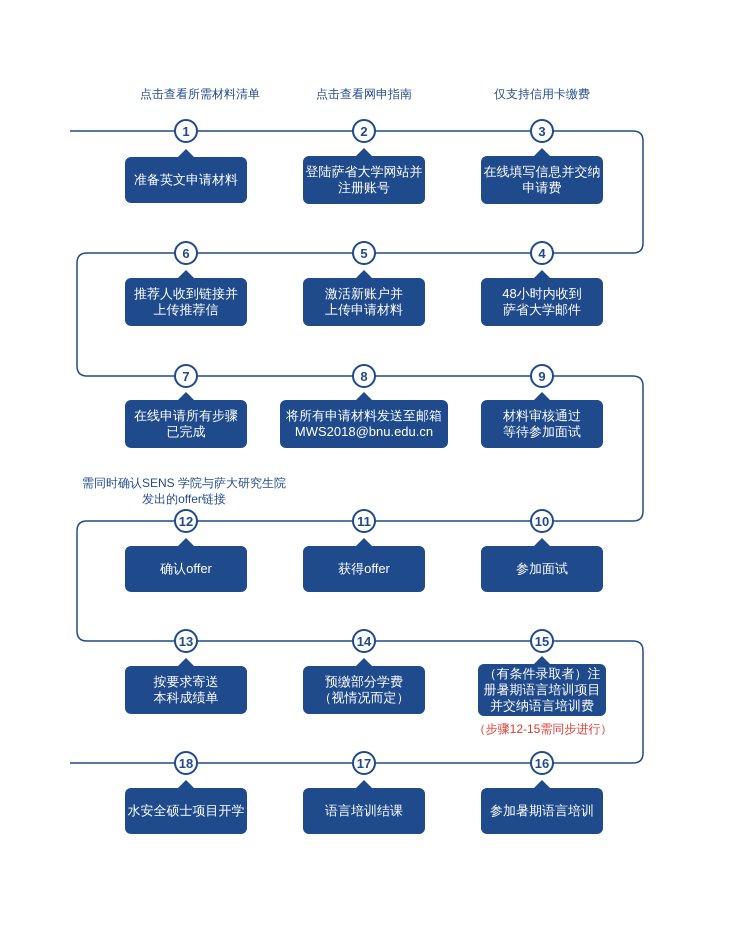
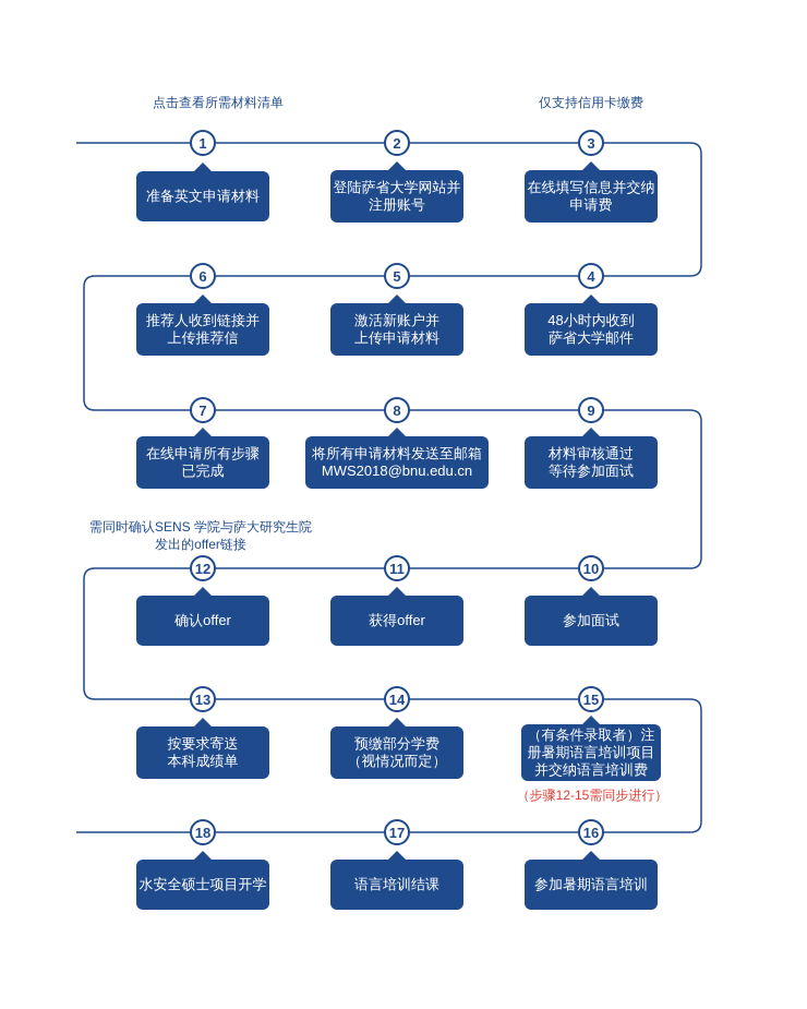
  点击查看所需材料清单
- 点击查看网申指南
  仅支持信用卡缴费
  1
  2
  3
  准备英文申请材料
  登陆萨省大学网站并
  注册账号
  在线填写信息并交纳
  申请费
  6
  5
  4
  推荐人收到链接并
  上传推荐信
  激活新账户并
  上传申请材料
  48小时内收到
  萨省大学邮件
  7
  8
  9
  在线申请所有步骤
  已完成
  将所有申请材料发送至邮箱
  MWS2018@bnu.edu.cn
  材料审核通过
  等待参加面试
  需同时确认SENS 学院与萨大研究生院
  发出的offer链接
  12
  11
  10
  确认offer
  获得offer
  参加面试
  13
  14
  15
  按要求寄送
  本科成绩单
  预缴部分学费
  （视情况而定）
  （有条件录取者）注
  册暑期语言培训项目
  并交纳语言培训费
  （步骤12-15需同步进行）
  18
  17
  16
  水安全硕士项目开学
  语言培训结课
  参加暑期语言培训
